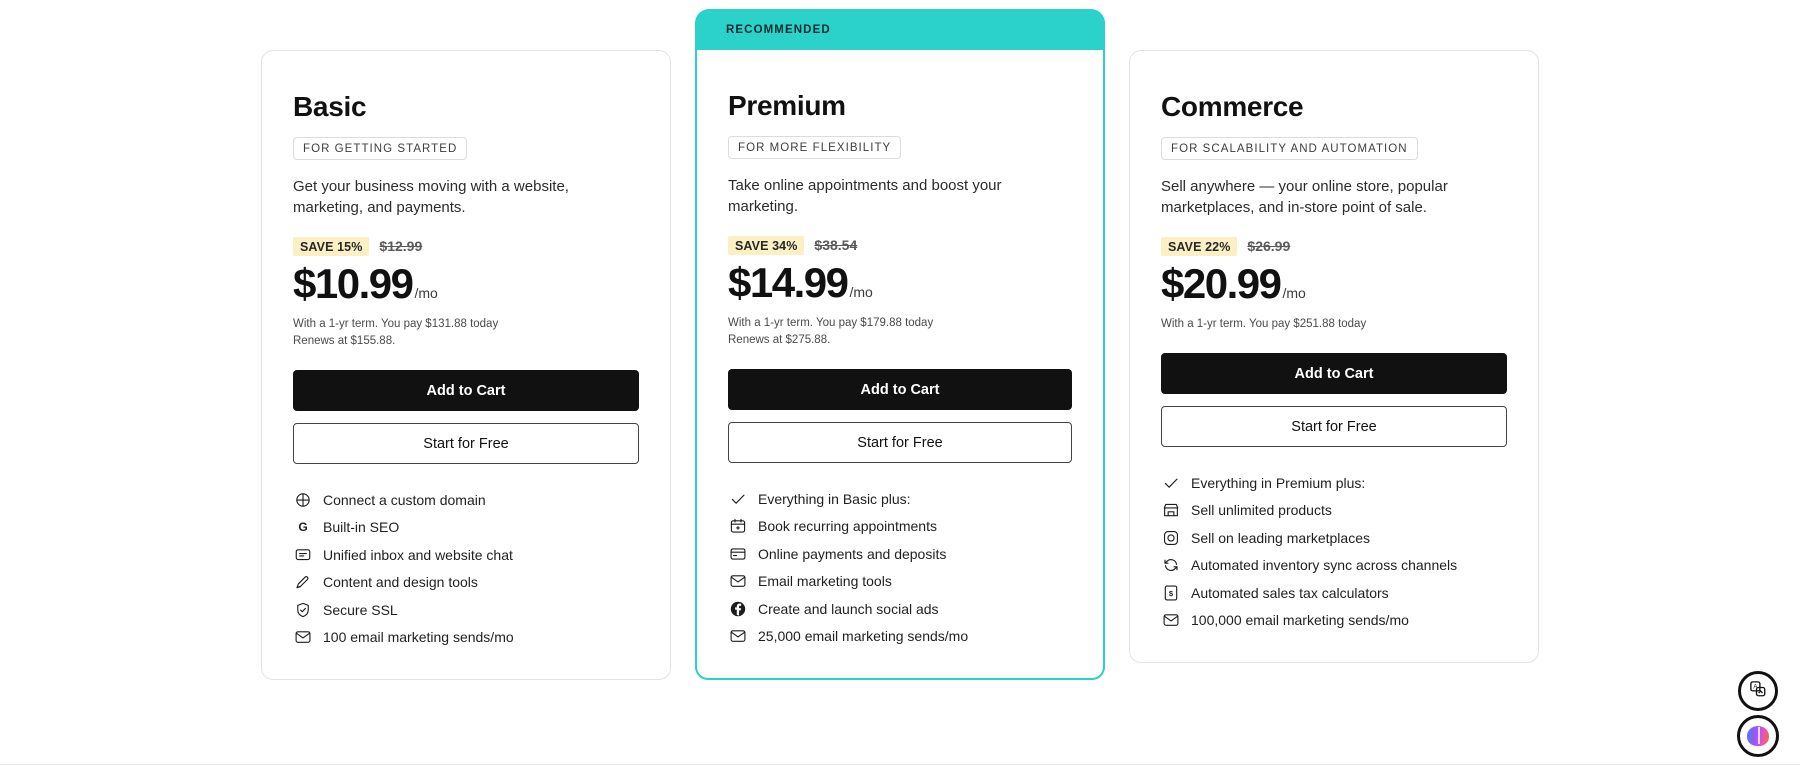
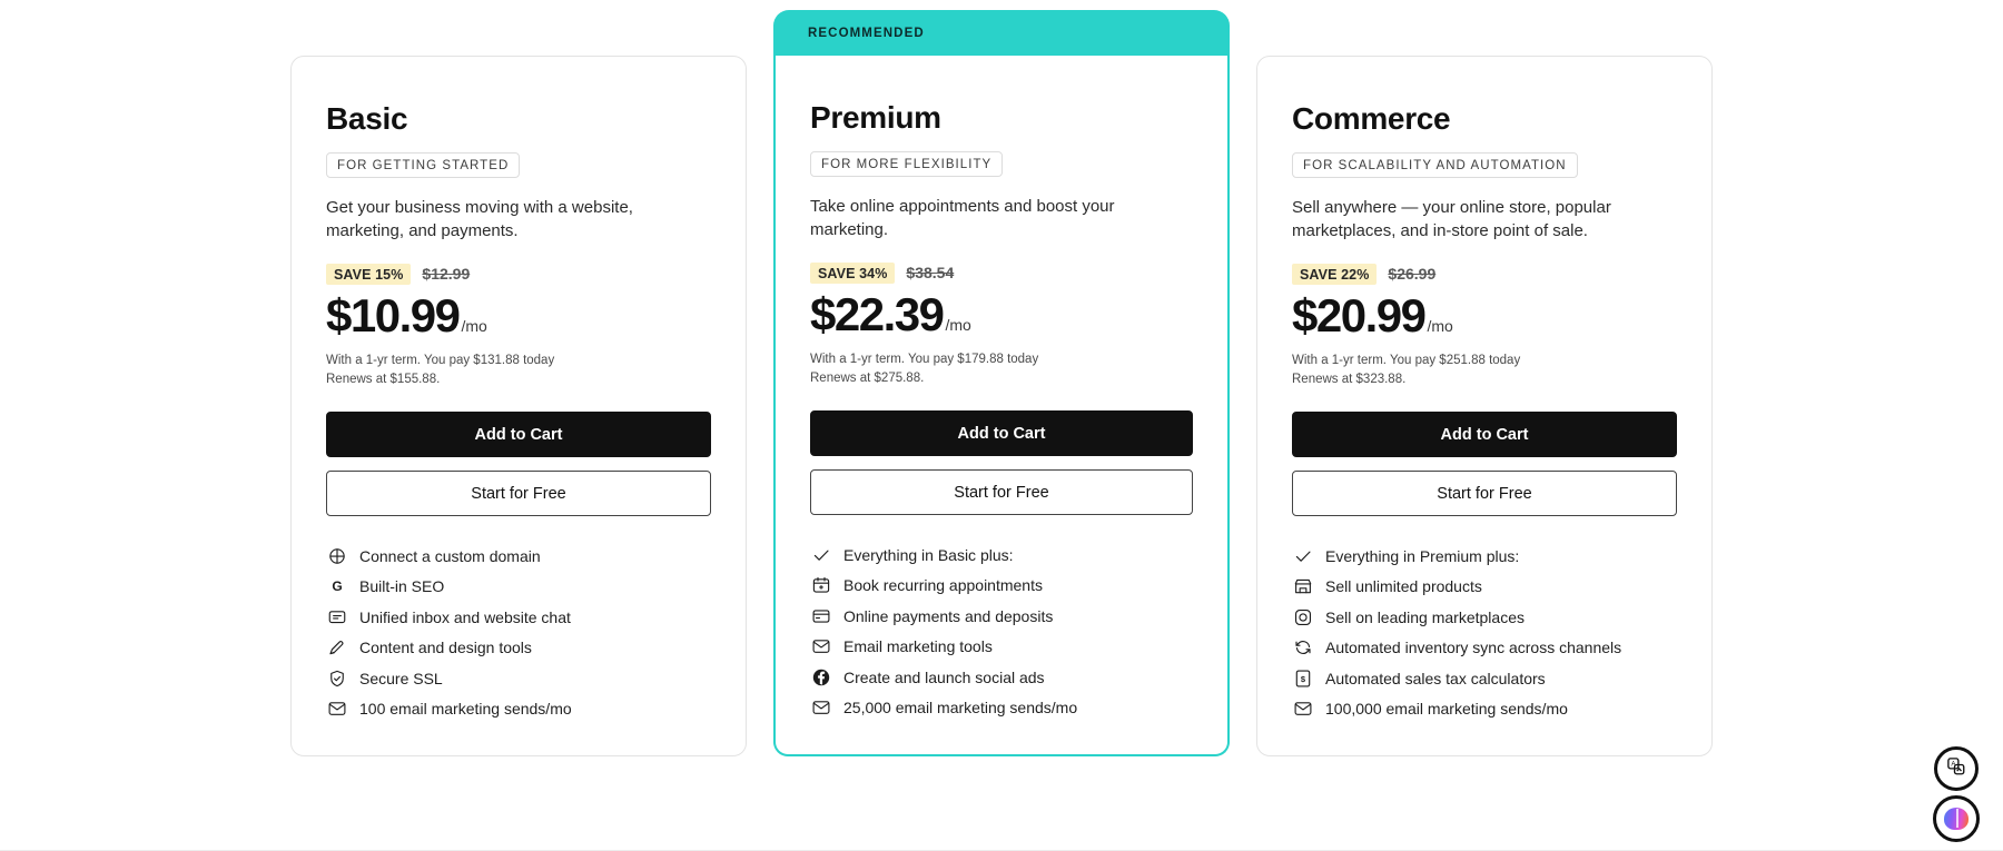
  Basic
  FOR GETTING STARTED
  Get your business moving with a website, marketing, and payments.
  SAVE 15%
  $12.99
  $10.99
  /mo
  With a 1-yr term. You pay $131.88 today
  Renews at $155.88.
  Add to Cart
  Start for Free
  Connect a custom domain
  G
  Built-in SEO
  Unified inbox and website chat
  Content and design tools
  Secure SSL
  100 email marketing sends/mo
  RECOMMENDED
  Premium
  FOR MORE FLEXIBILITY
  Take online appointments and boost your marketing.
  SAVE 34%
  $38.54
- $14.99
+ $22.39
  /mo
  With a 1-yr term. You pay $179.88 today
  Renews at $275.88.
  Add to Cart
  Start for Free
  Everything in Basic plus:
  Book recurring appointments
  Online payments and deposits
  Email marketing tools
  Create and launch social ads
  25,000 email marketing sends/mo
  Commerce
  FOR SCALABILITY AND AUTOMATION
  Sell anywhere — your online store, popular marketplaces, and in-store point of sale.
  SAVE 22%
  $26.99
  $20.99
  /mo
  With a 1-yr term. You pay $251.88 today
+ Renews at $323.88.
  Add to Cart
  Start for Free
  Everything in Premium plus:
  Sell unlimited products
  Sell on leading marketplaces
  Automated inventory sync across channels
  $
  Automated sales tax calculators
  100,000 email marketing sends/mo
